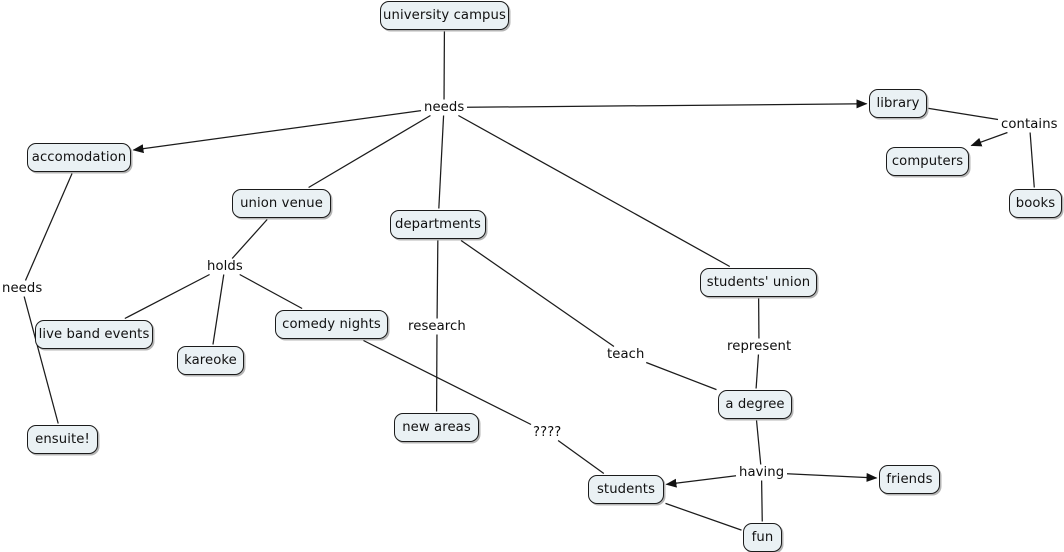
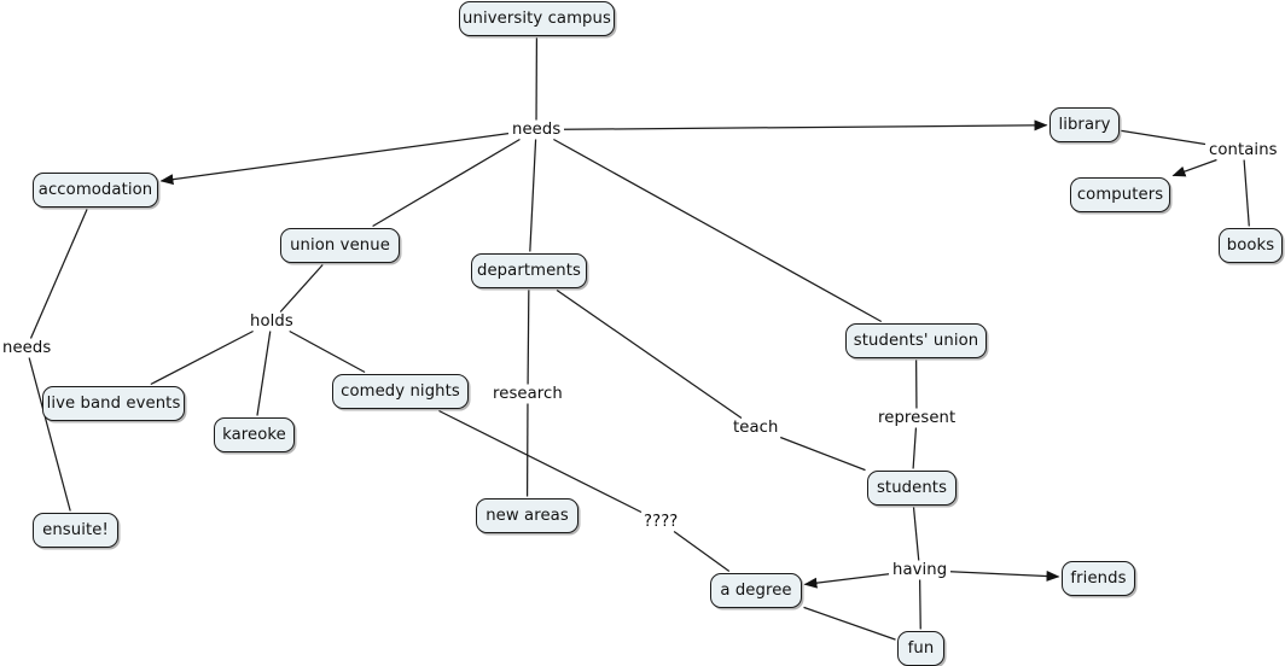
  university campus
  library
  computers
  books
  accomodation
  union venue
  departments
  students' union
  live band events
  comedy nights
  kareoke
- a degree
+ students
  new areas
  ensuite!
- students
+ a degree
  friends
  fun
  needs
  contains
  needs
  holds
  research
  represent
  teach
  ????
  having
